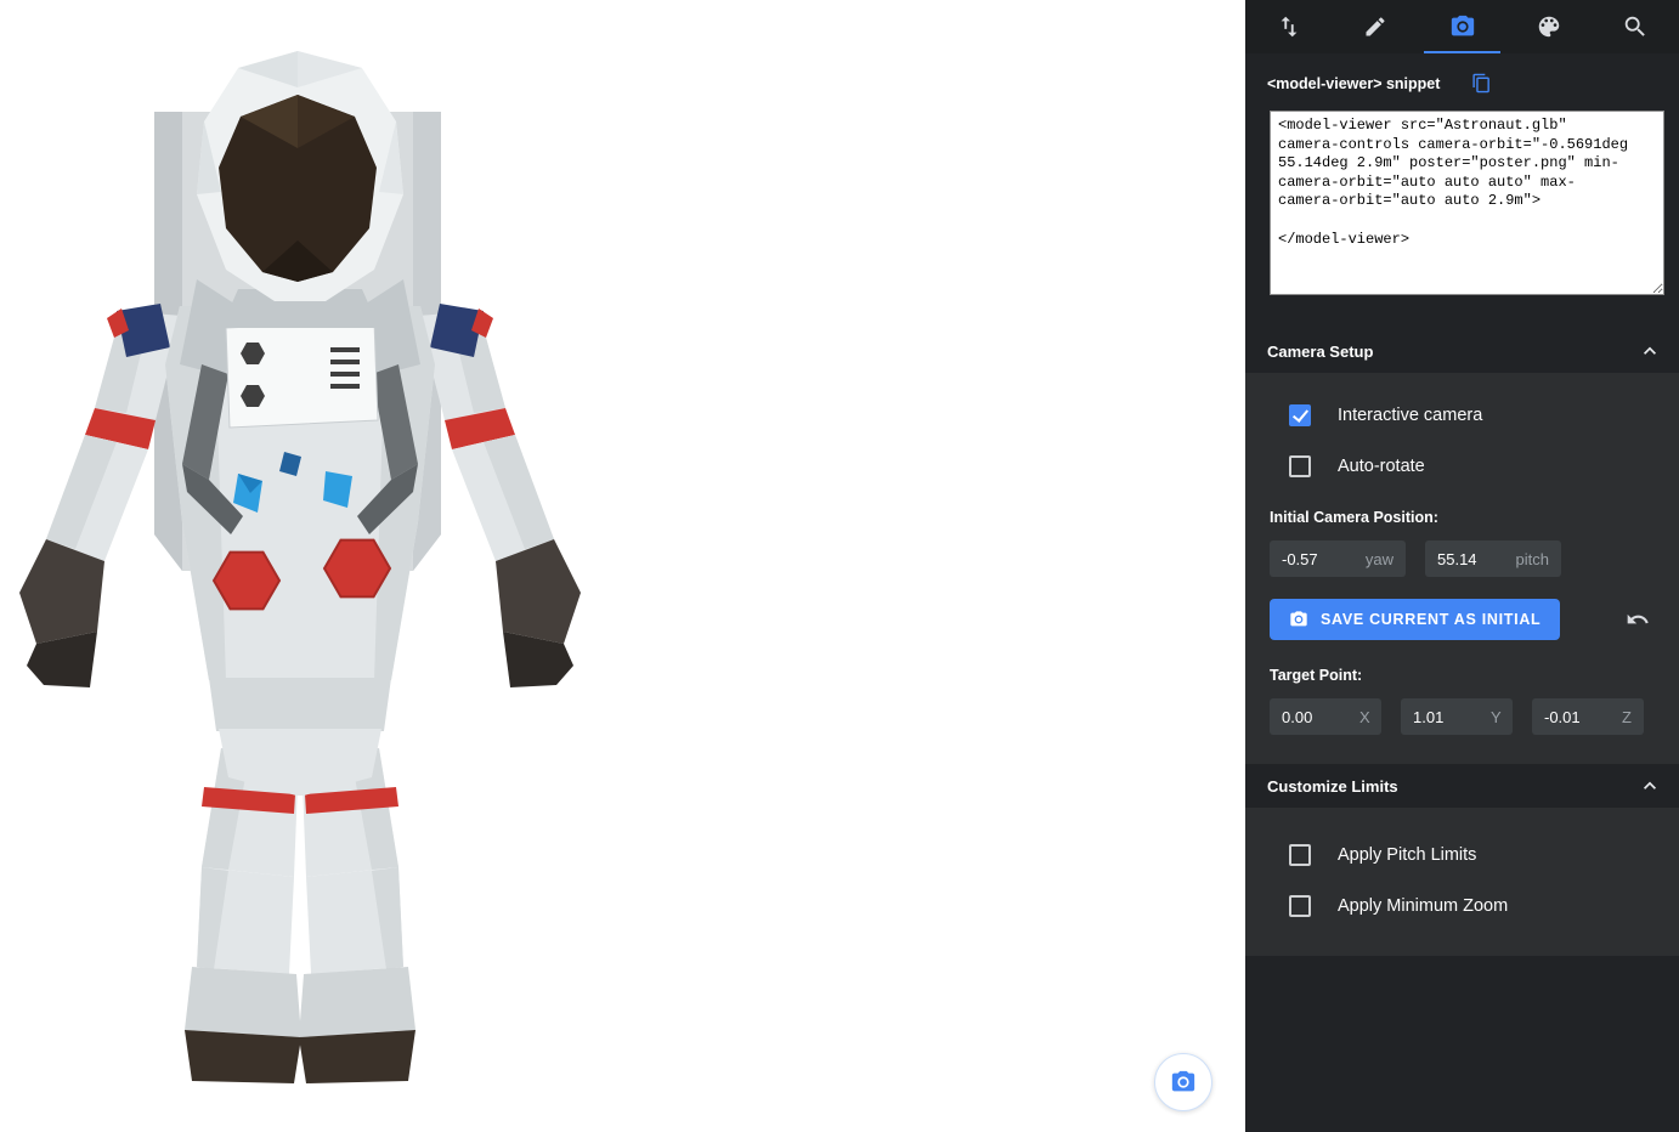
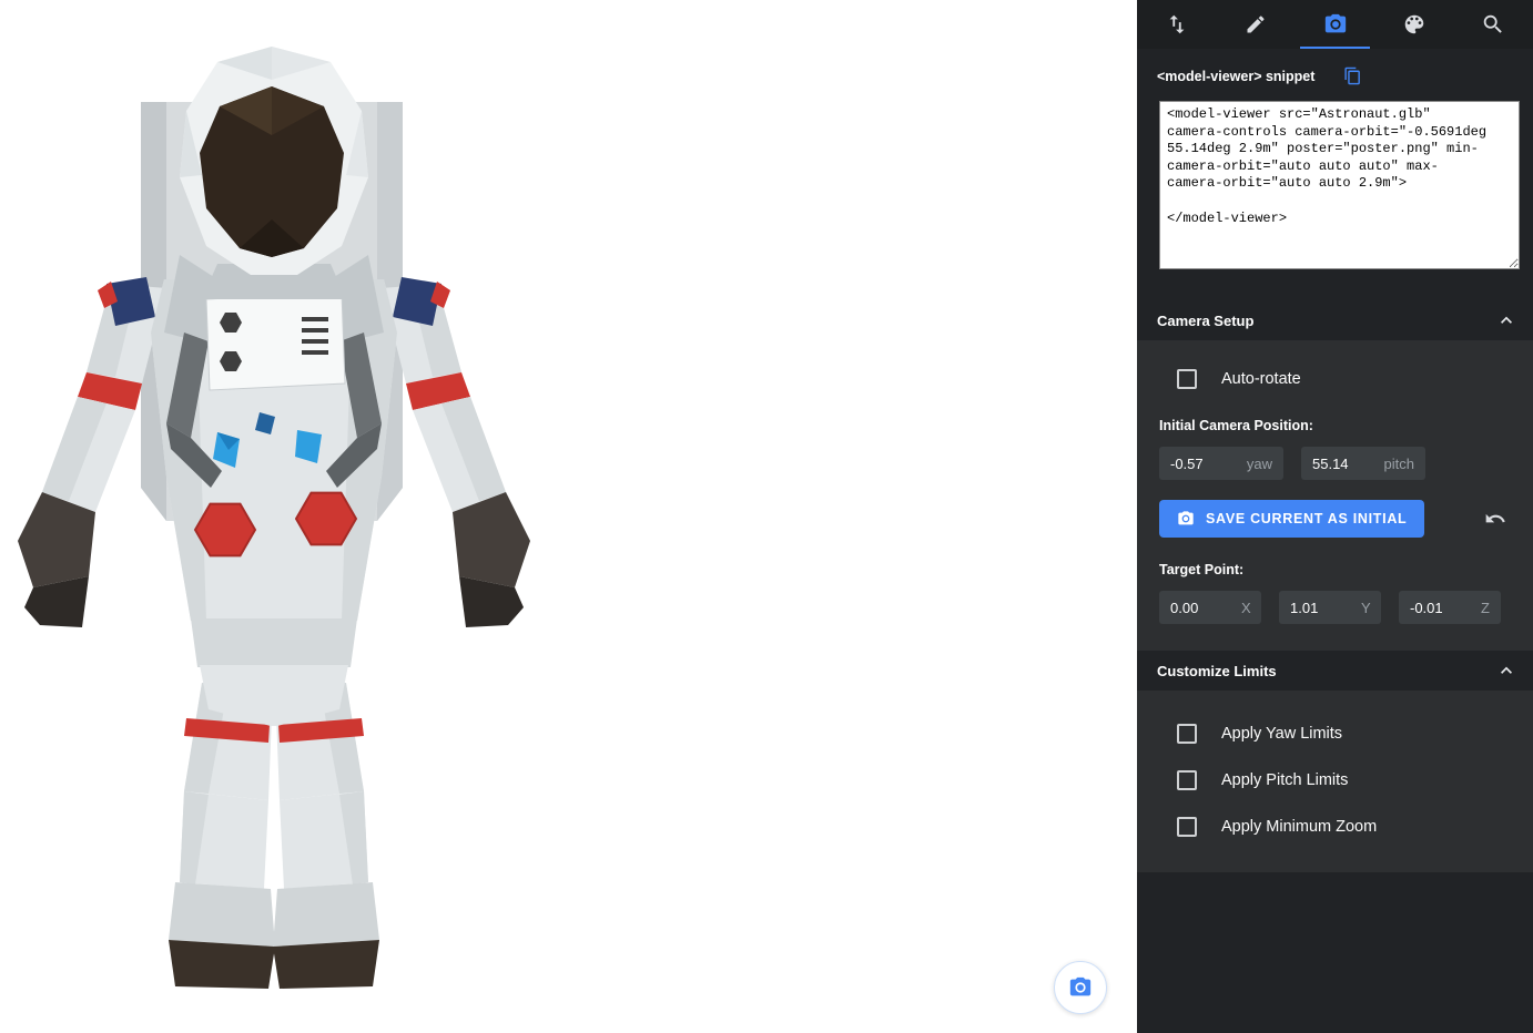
  <model-viewer> snippet
  <model-viewer src="Astronaut.glb"
  camera-controls camera-orbit="-0.5691deg
  55.14deg 2.9m" poster="poster.png" min-
  camera-orbit="auto auto auto" max-
  camera-orbit="auto auto 2.9m">
  </model-viewer>
  Camera Setup
- Interactive camera
  Auto-rotate
  Initial Camera Position:
  -0.57
  yaw
  55.14
  pitch
  SAVE CURRENT AS INITIAL
  Target Point:
  0.00
  X
  1.01
  Y
  -0.01
  Z
  Customize Limits
+ Apply Yaw Limits
  Apply Pitch Limits
  Apply Minimum Zoom
